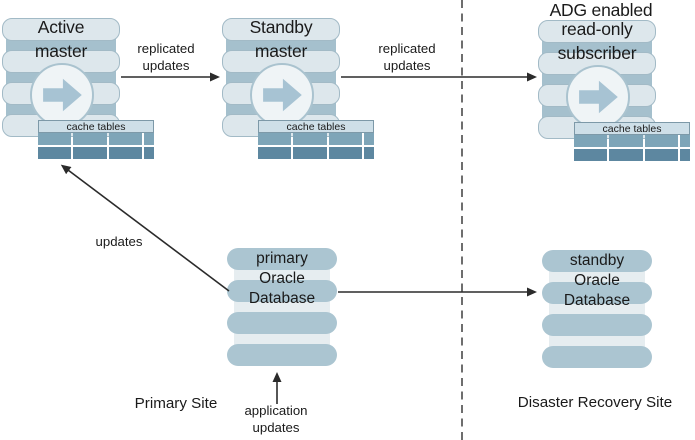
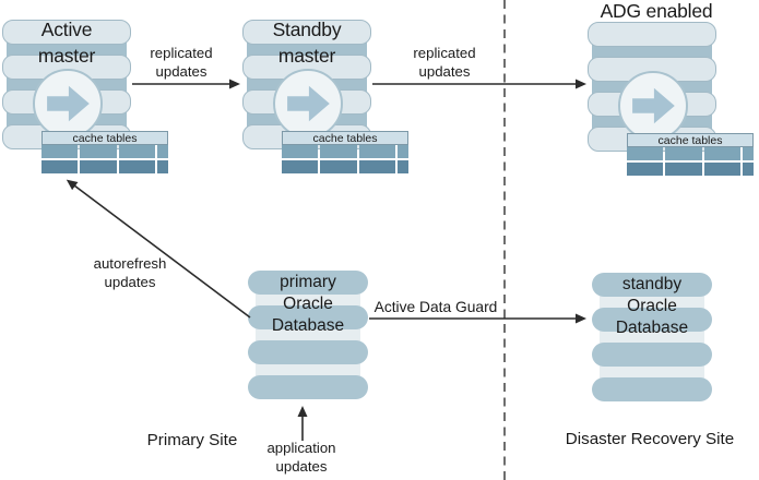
  Active
  master
  cache tables
  Standby
  master
  cache tables
  ADG enabled
- read-only
- subscriber
  cache tables
  primary
  Oracle
  Database
  standby
  Oracle
  Database
  replicated
  updates
  replicated
  updates
+ Active Data Guard
+ autorefresh
  updates
  application
  updates
  Primary Site
  Disaster Recovery Site
